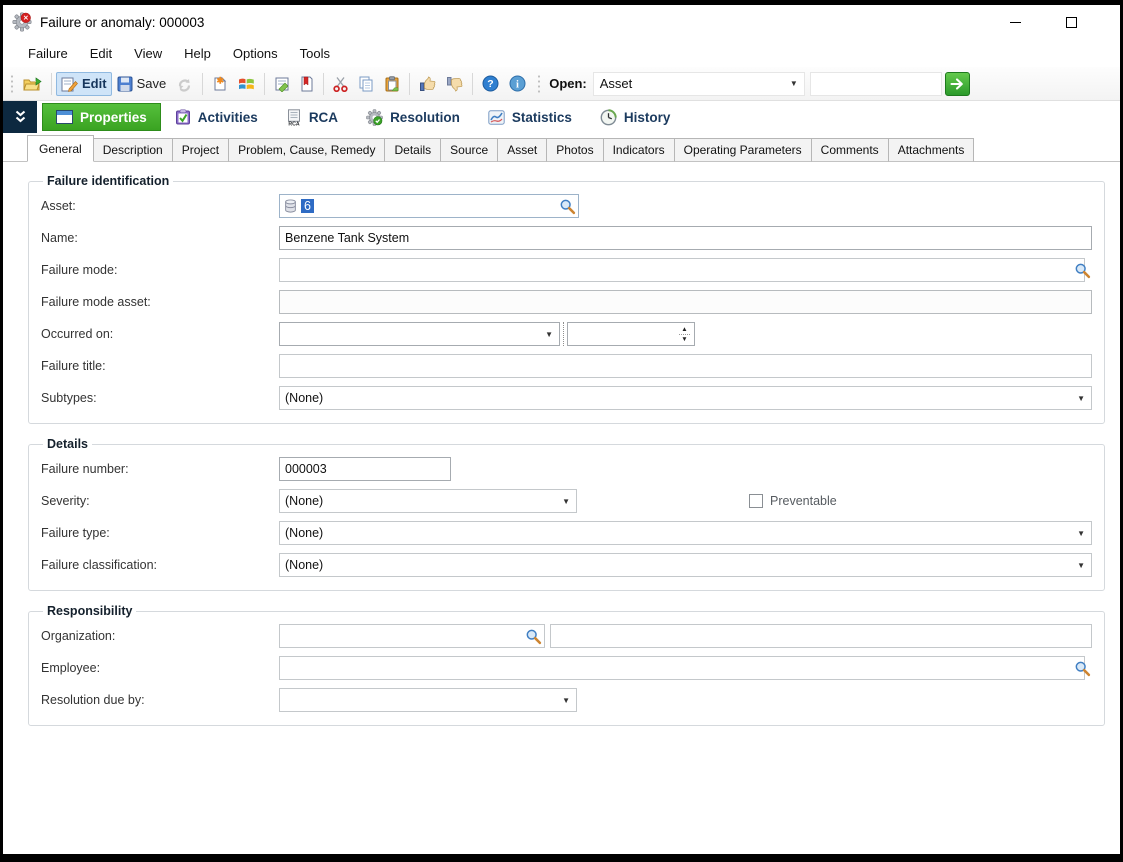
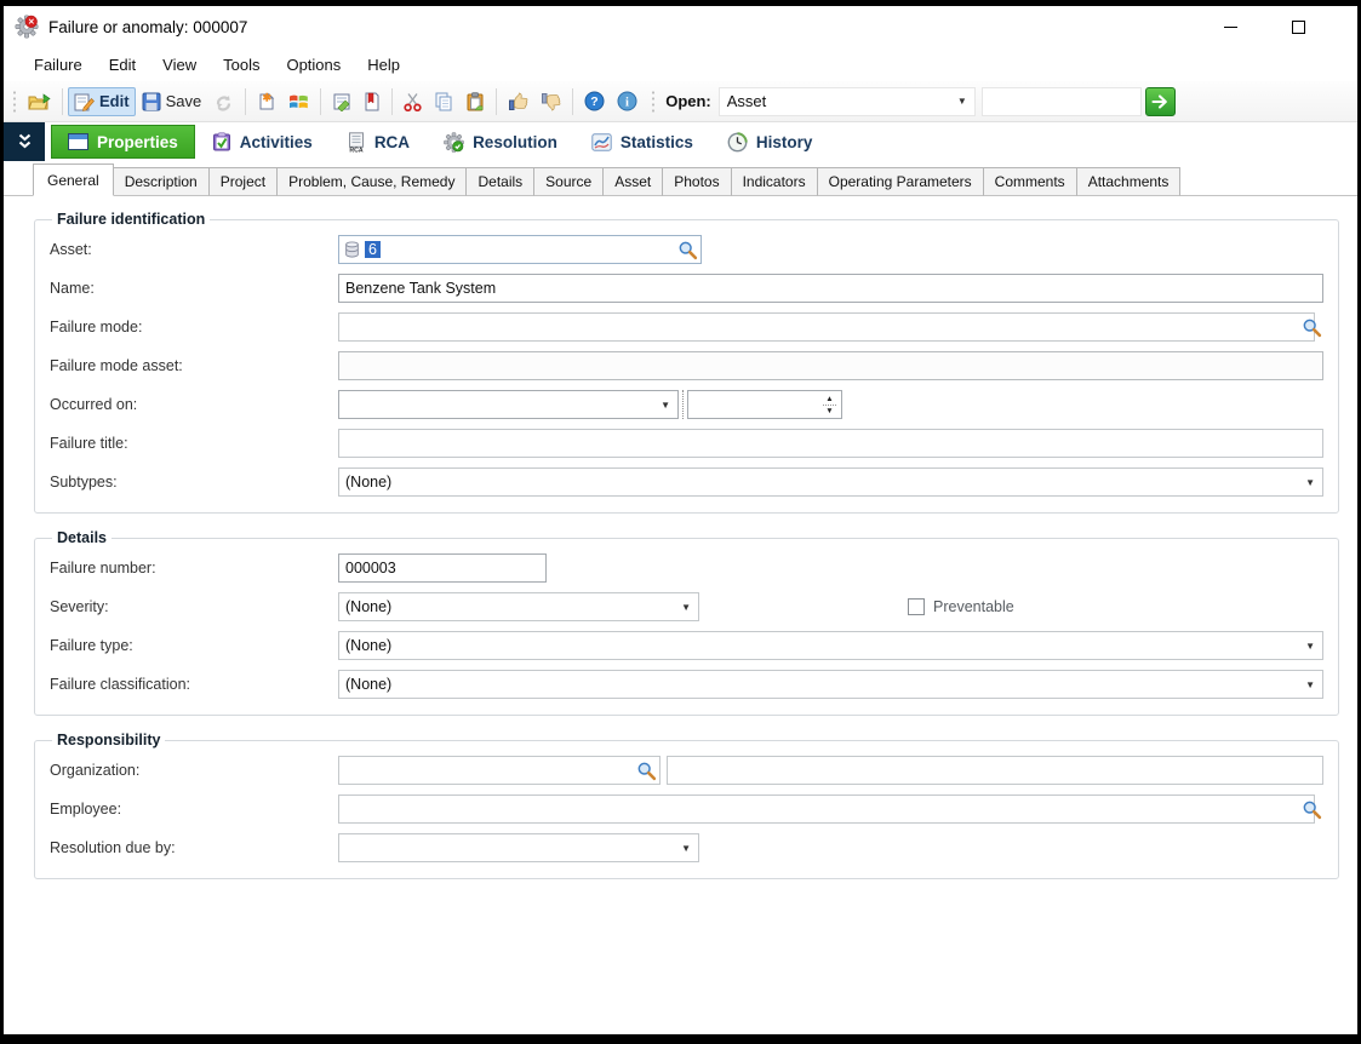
- Failure or anomaly: 000003
+ Failure or anomaly: 000007
  Failure
  Edit
  View
- Help
+ Tools
  Options
- Tools
+ Help
  Edit
  Save
  ✱
  ?
  i
  Open:
  Asset
  ▼
  Properties
  Activities
  RCA
  Resolution
  Statistics
  History
  General
  Description
  Project
  Problem, Cause, Remedy
  Details
  Source
  Asset
  Photos
  Indicators
  Operating Parameters
  Comments
  Attachments
  Failure identification
  Asset:
  6
  Name:
  Benzene Tank System
  Failure mode:
  Failure mode asset:
  Occurred on:
  ▼
  Failure title:
  Subtypes:
  (None)
  ▼
  Details
  Failure number:
  000003
  Severity:
  (None)
  ▼
  Preventable
  Failure type:
  (None)
  ▼
  Failure classification:
  (None)
  ▼
  Responsibility
  Organization:
  Employee:
  Resolution due by:
  ▼
